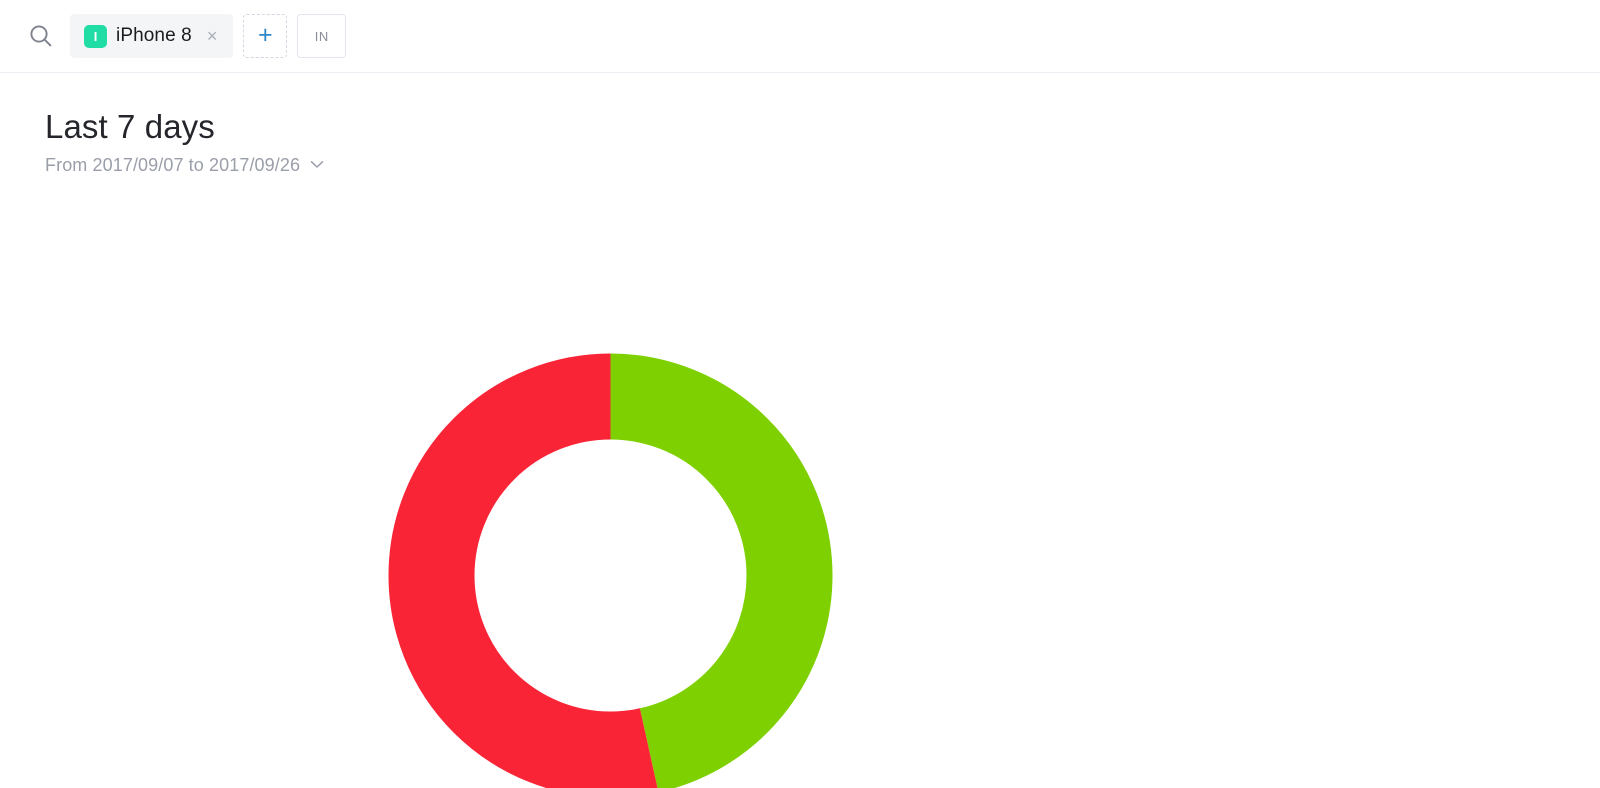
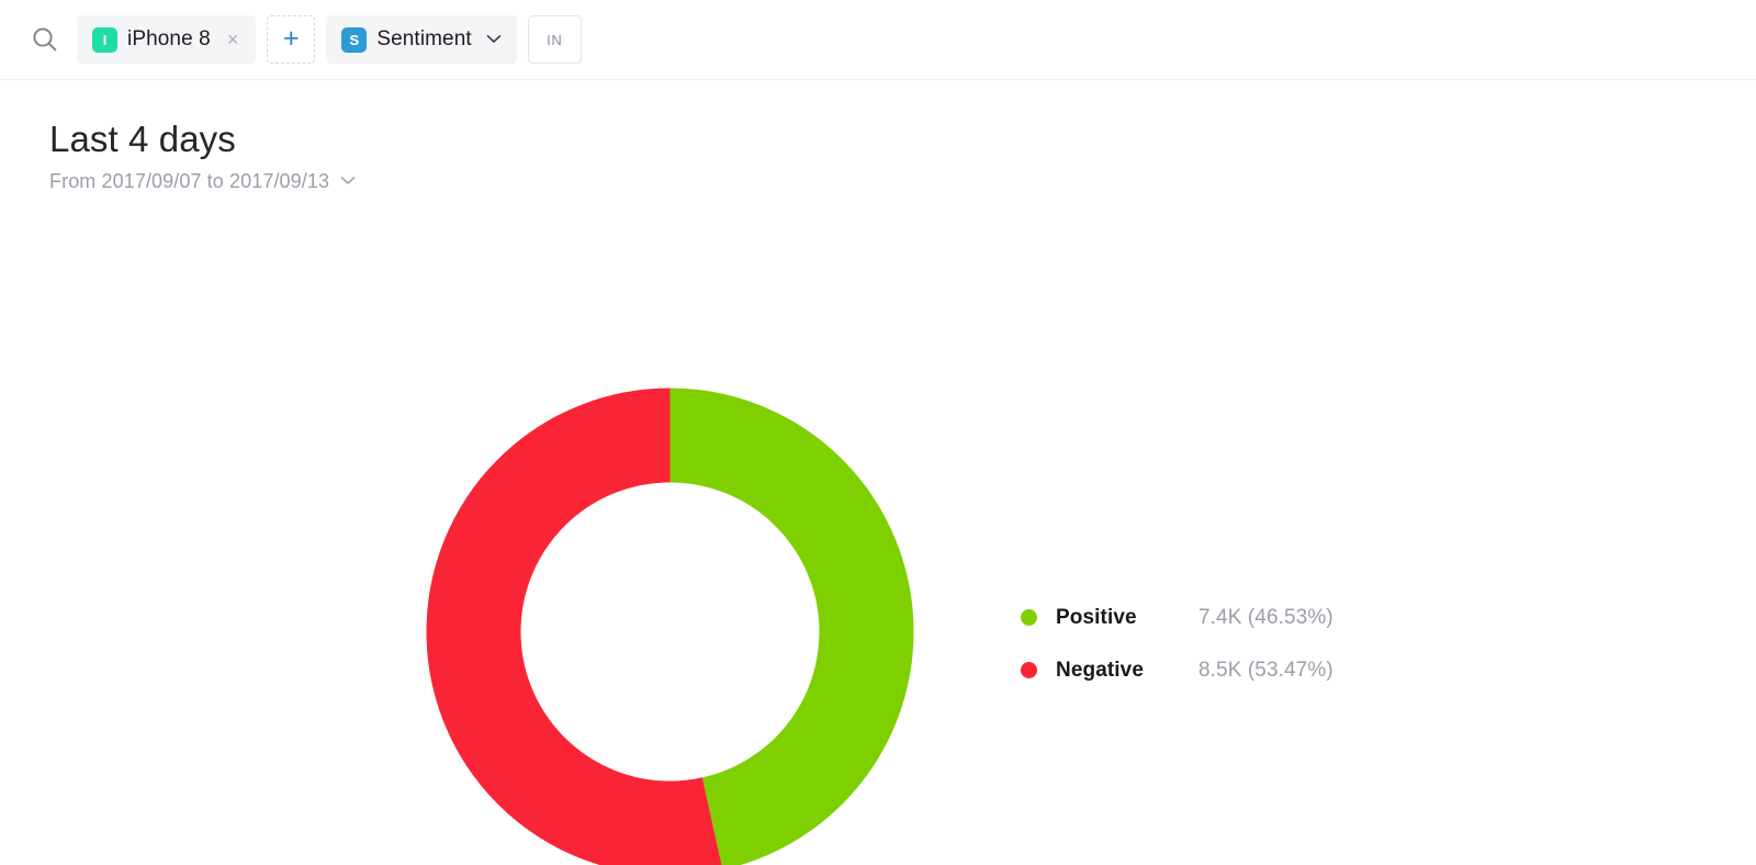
  I
  iPhone 8
  ×
  +
+ S
+ Sentiment
  IN
- Last 7 days
+ Last 4 days
- From 2017/09/07 to 2017/09/26
+ From 2017/09/07 to 2017/09/13
+ Positive
+ 7.4K (46.53%)
+ Negative
+ 8.5K (53.47%)
